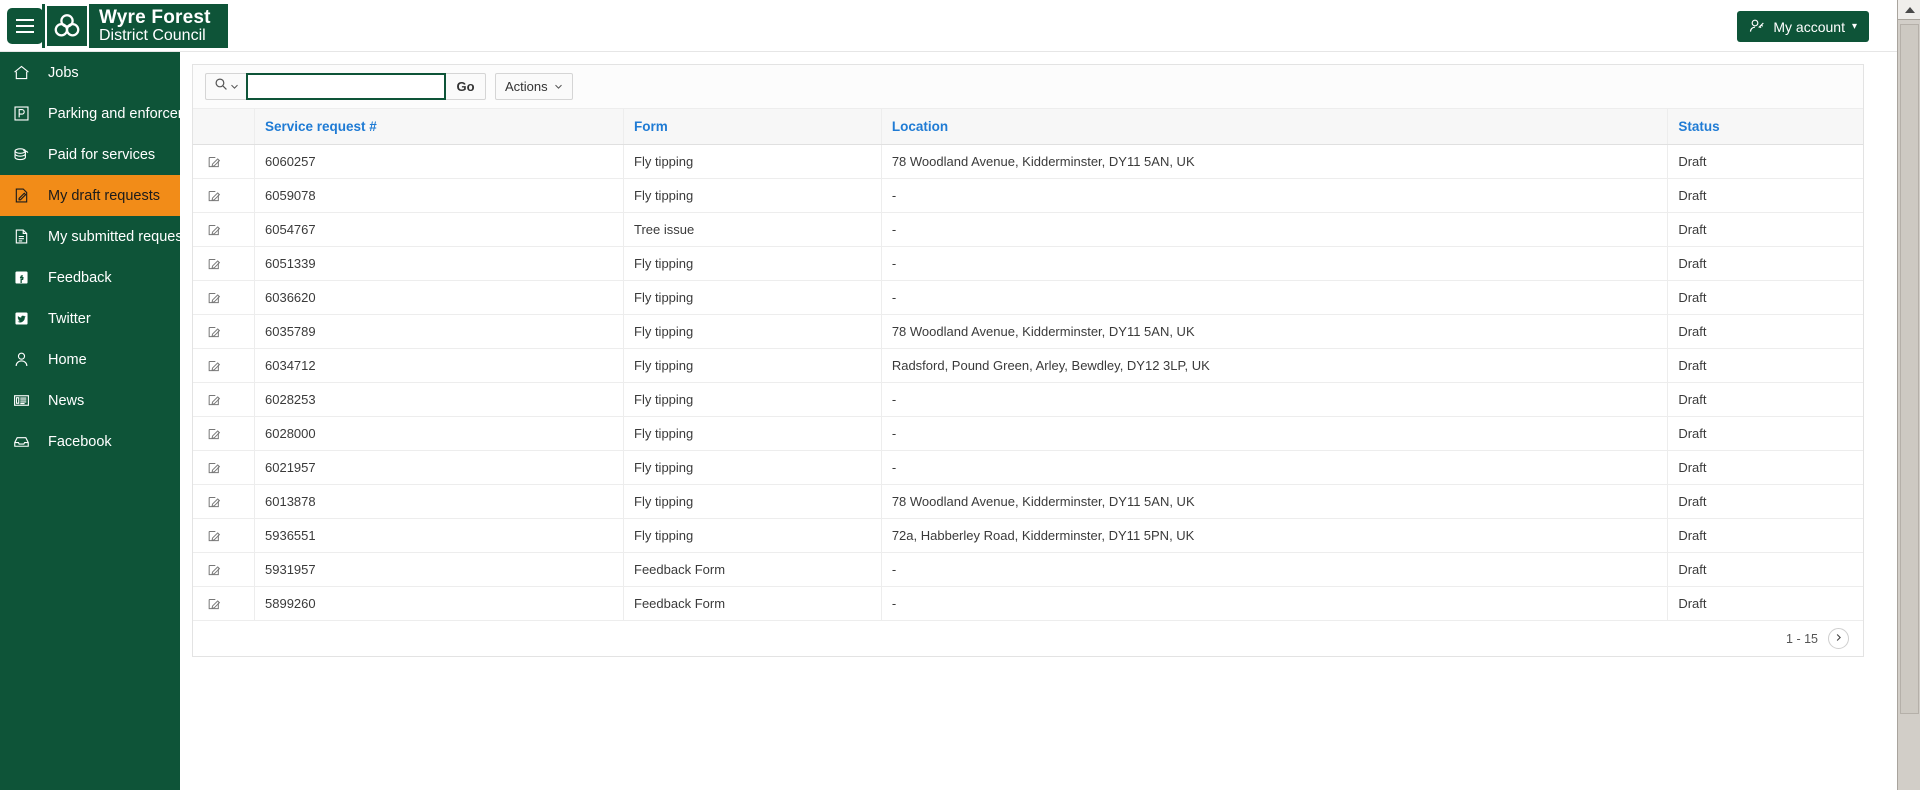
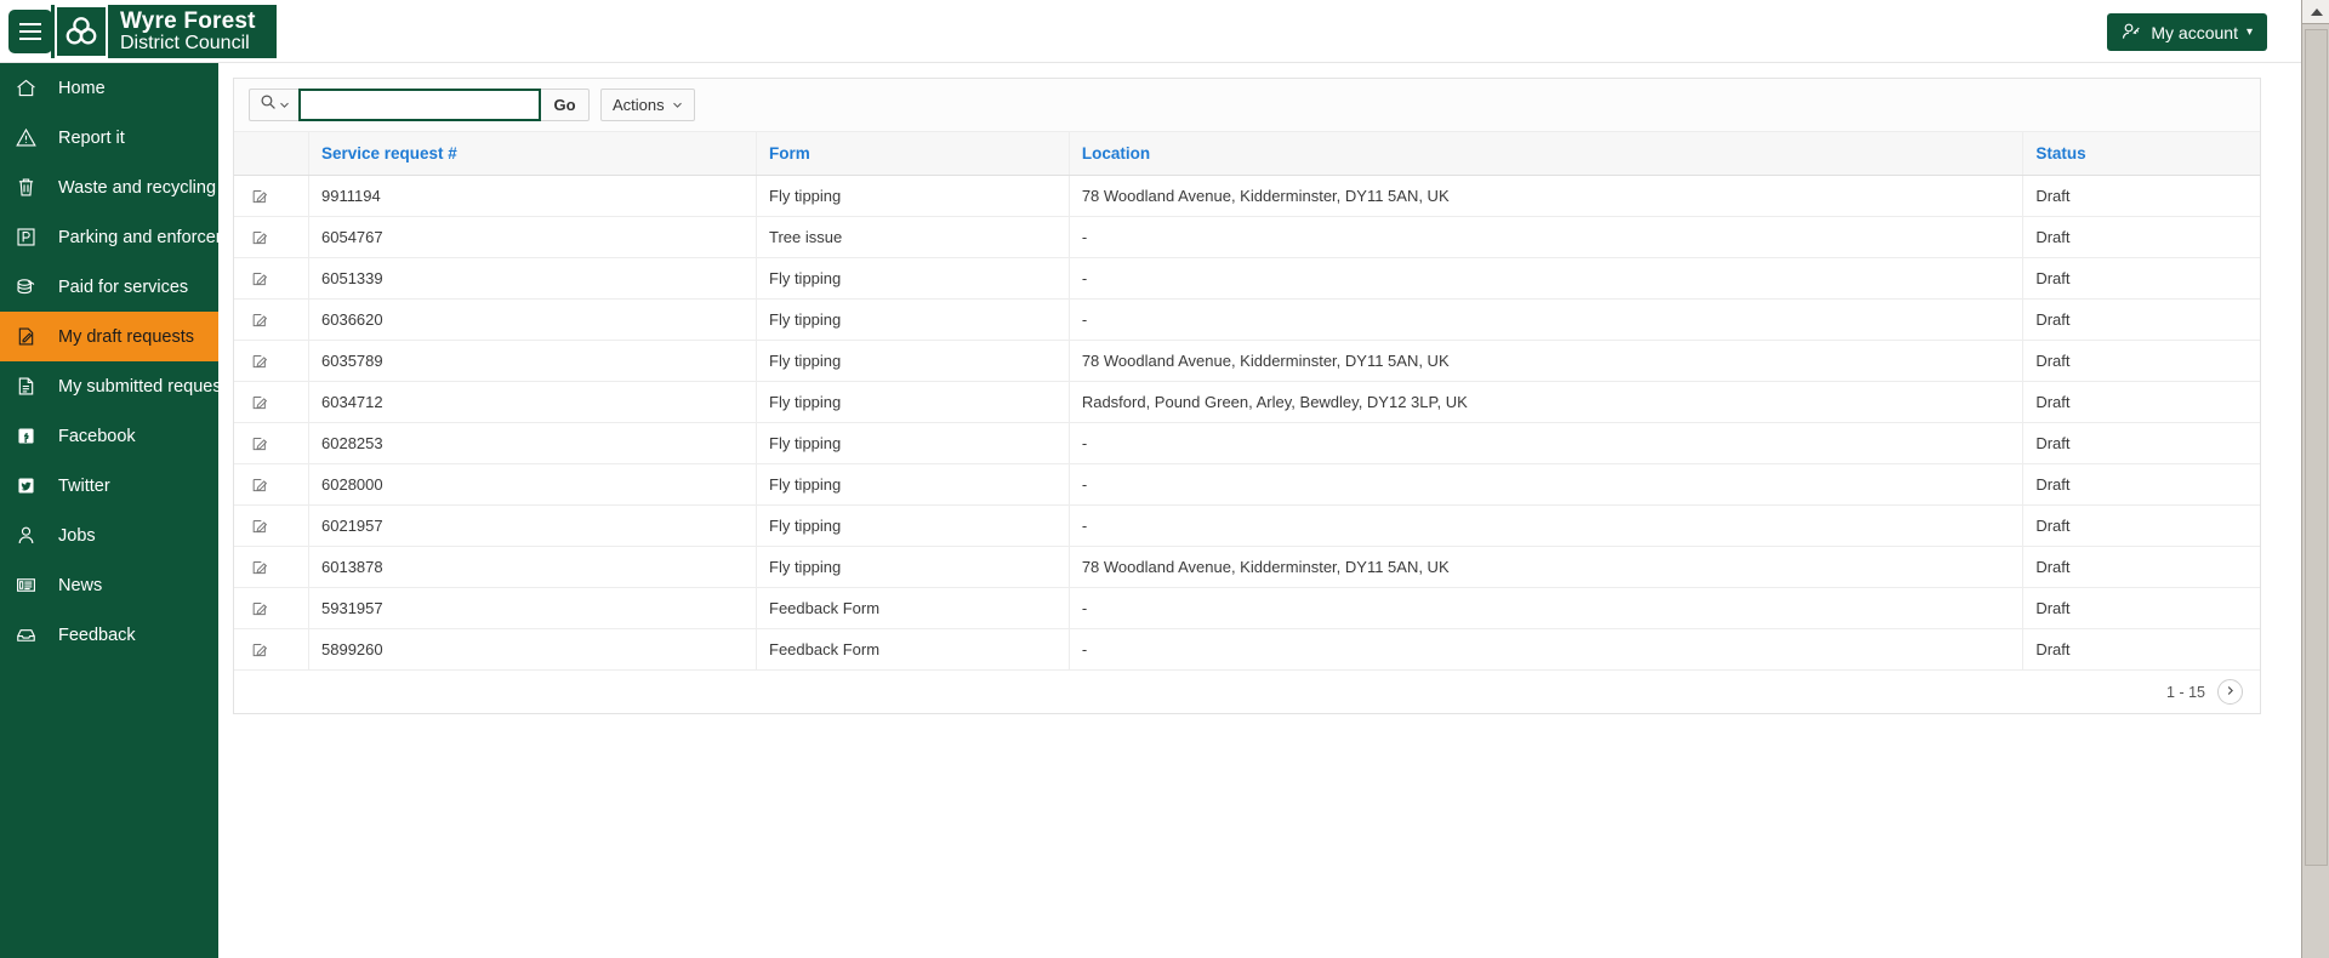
  Wyre Forest
  District Council
  My account
  ▾
- Jobs
+ Home
+ Report it
+ Waste and recycling
  Parking and enforce
  Paid for services
  My draft requests
  My submitted reques
- Feedback
+ Facebook
  Twitter
- Home
+ Jobs
  News
- Facebook
+ Feedback
  Go
  Actions
  	Service request #	Form	Location	Status
- 	6060257	Fly tipping	78 Woodland Avenue, Kidderminster, DY11 5AN, UK	Draft
+ 	9911194	Fly tipping	78 Woodland Avenue, Kidderminster, DY11 5AN, UK	Draft
- 	6059078	Fly tipping	-	Draft
  	6054767	Tree issue	-	Draft
  	6051339	Fly tipping	-	Draft
  	6036620	Fly tipping	-	Draft
  	6035789	Fly tipping	78 Woodland Avenue, Kidderminster, DY11 5AN, UK	Draft
  	6034712	Fly tipping	Radsford, Pound Green, Arley, Bewdley, DY12 3LP, UK	Draft
  	6028253	Fly tipping	-	Draft
  	6028000	Fly tipping	-	Draft
  	6021957	Fly tipping	-	Draft
  	6013878	Fly tipping	78 Woodland Avenue, Kidderminster, DY11 5AN, UK	Draft
- 	5936551	Fly tipping	72a, Habberley Road, Kidderminster, DY11 5PN, UK	Draft
  	5931957	Feedback Form	-	Draft
  	5899260	Feedback Form	-	Draft
  1 - 15
